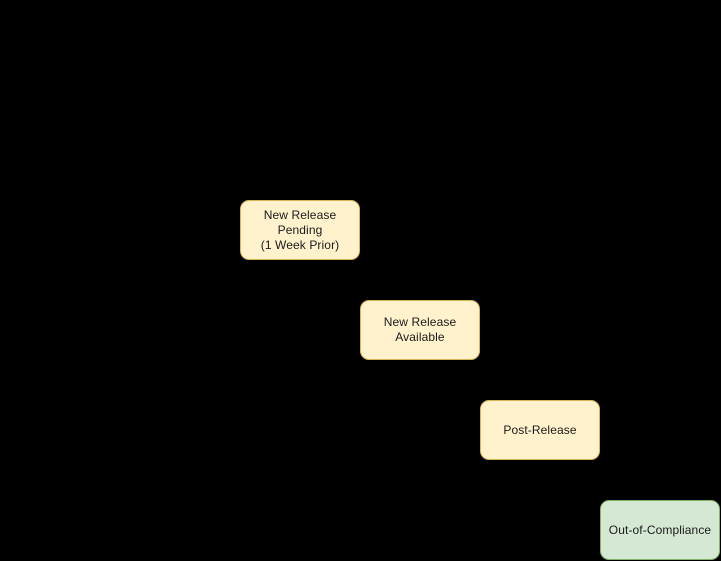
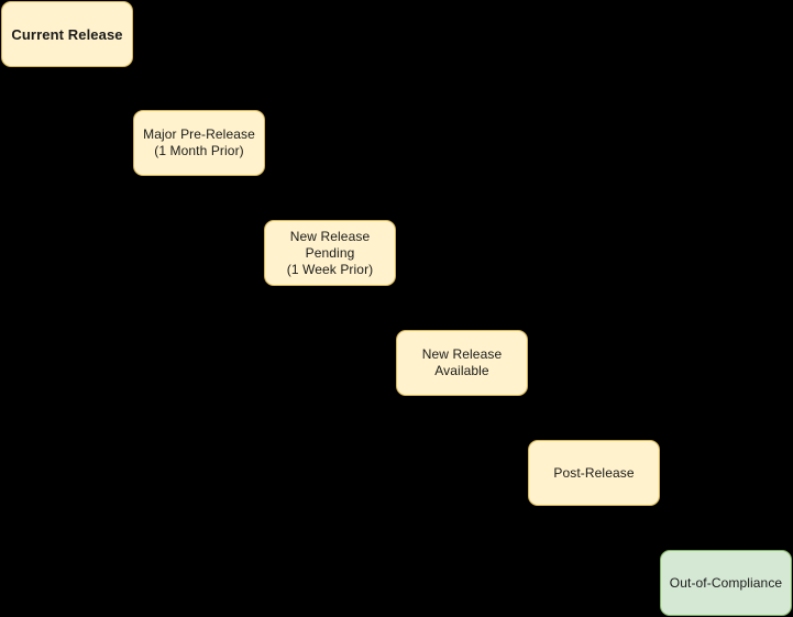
+ Current Release
+ Major Pre-Release
+ (1 Month Prior)
  New Release
  Pending
  (1 Week Prior)
  New Release
  Available
  Post-Release
  Out-of-Compliance
